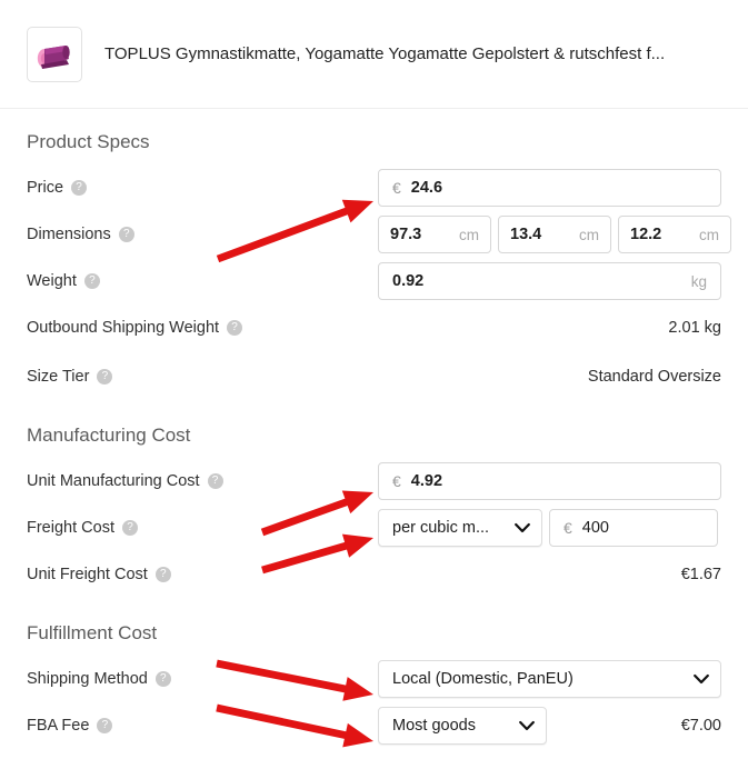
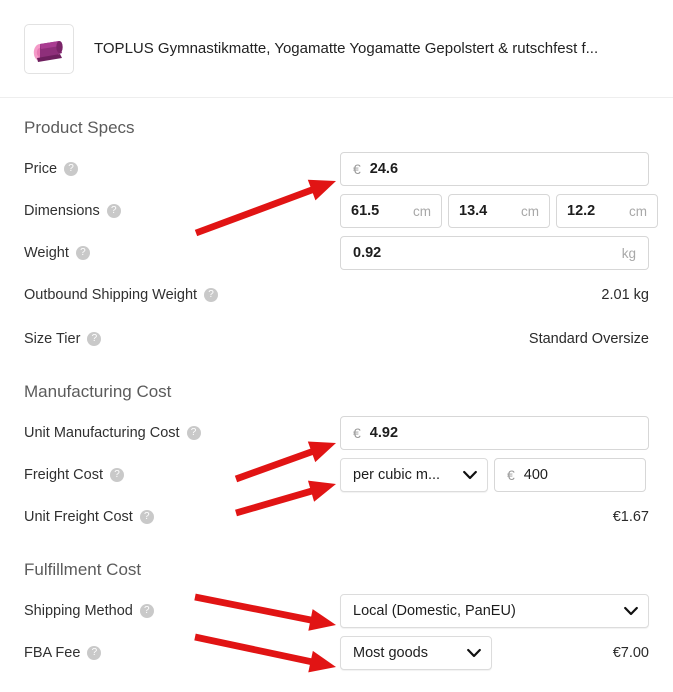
  TOPLUS Gymnastikmatte, Yogamatte Yogamatte Gepolstert & rutschfest f...
  Product Specs
  Price
  ?
  €
  24.6
  Dimensions
  ?
- 97.3
+ 61.5
  cm
  13.4
  cm
  12.2
  cm
  Weight
  ?
  0.92
  kg
  Outbound Shipping Weight
  ?
  2.01 kg
  Size Tier
  ?
  Standard Oversize
  Manufacturing Cost
  Unit Manufacturing Cost
  ?
  €
  4.92
  Freight Cost
  ?
  per cubic m...
  €
  400
  Unit Freight Cost
  ?
  €1.67
  Fulfillment Cost
  Shipping Method
  ?
  Local (Domestic, PanEU)
  FBA Fee
  ?
  Most goods
  €7.00
